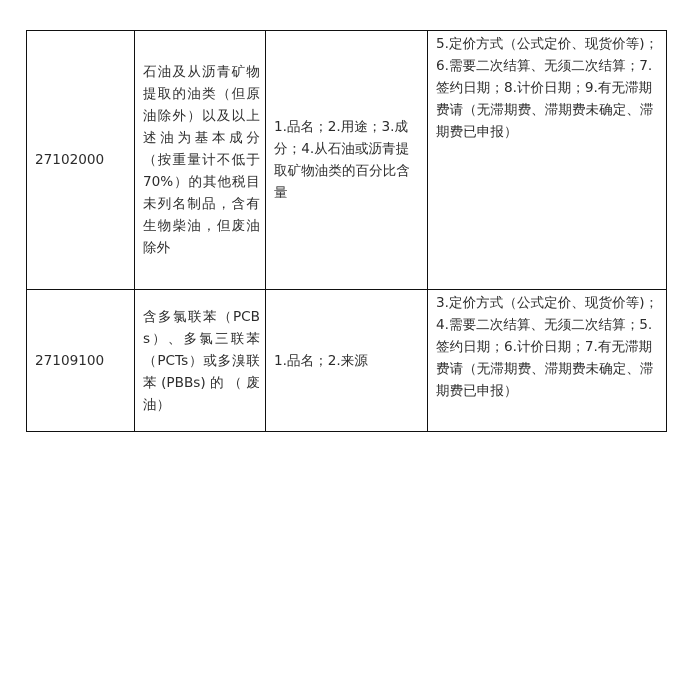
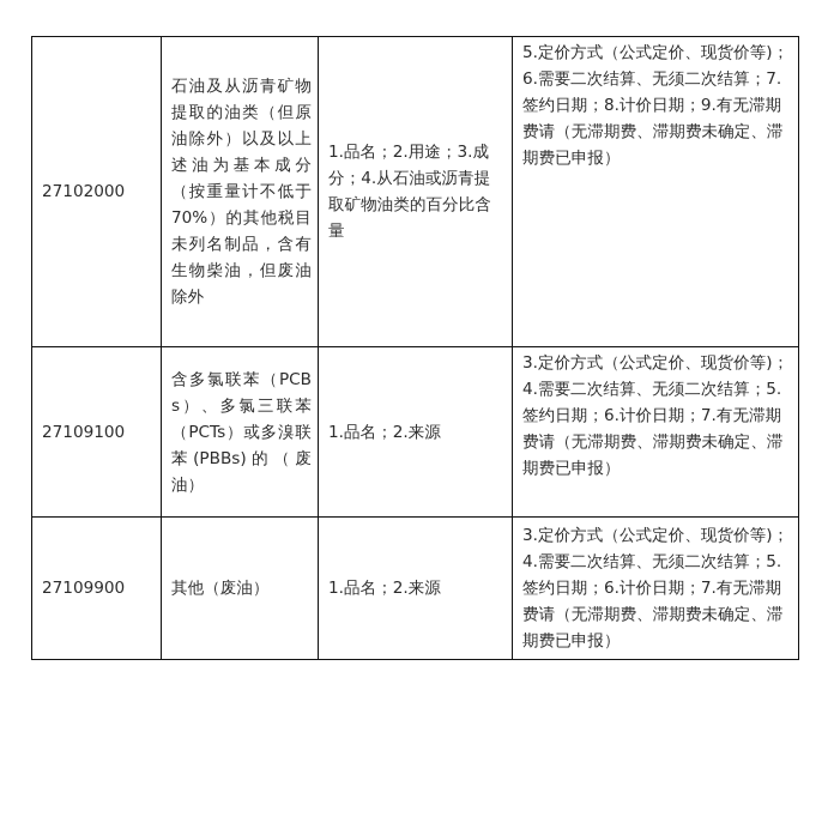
  27102000	石油及从沥青矿物提取的油类（但原油除外）以及以上述油为基本成分（按重量计不低于 70%）的其他税目未列名制品，含有生物柴油，但废油除外	1.品名；2.用途；3.成分；4.从石油或沥青提取矿物油类的百分比含量	5.定价方式（公式定价、现货价等)；6.需要二次结算、无须二次结算；7.签约日期；8.计价日期；9.有无滞期费请（无滞期费、滞期费未确定、滞期费已申报）
  27109100	含多氯联苯（PCBs）、多氯三联苯（PCTs）或多溴联苯(PBBs)的（废油）	1.品名；2.来源	3.定价方式（公式定价、现货价等)；4.需要二次结算、无须二次结算；5.签约日期；6.计价日期；7.有无滞期费请（无滞期费、滞期费未确定、滞期费已申报）
+ 27109900	其他（废油）	1.品名；2.来源	3.定价方式（公式定价、现货价等)；4.需要二次结算、无须二次结算；5.签约日期；6.计价日期；7.有无滞期费请（无滞期费、滞期费未确定、滞期费已申报）
